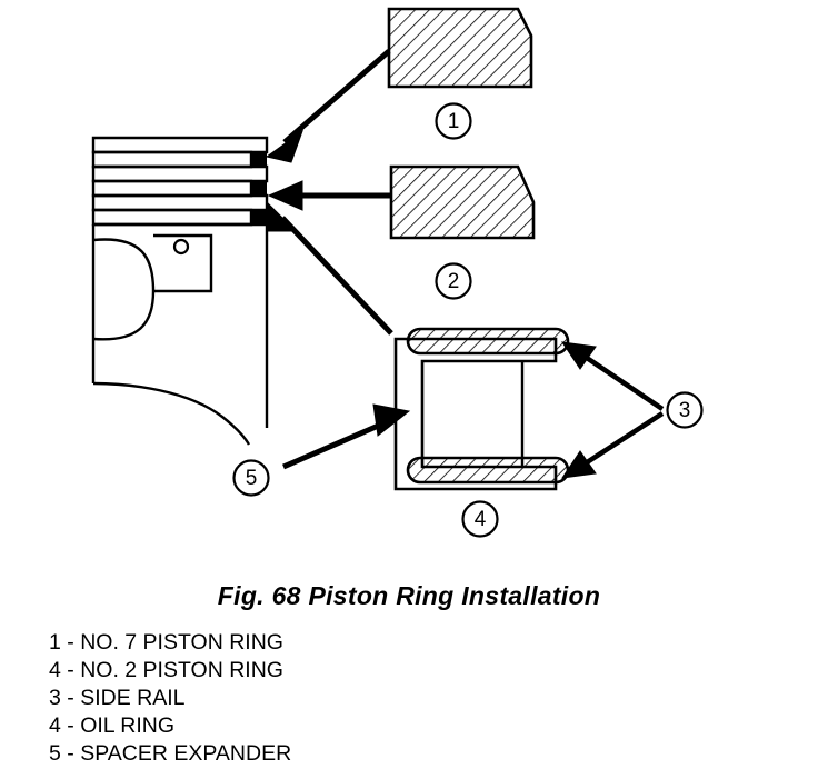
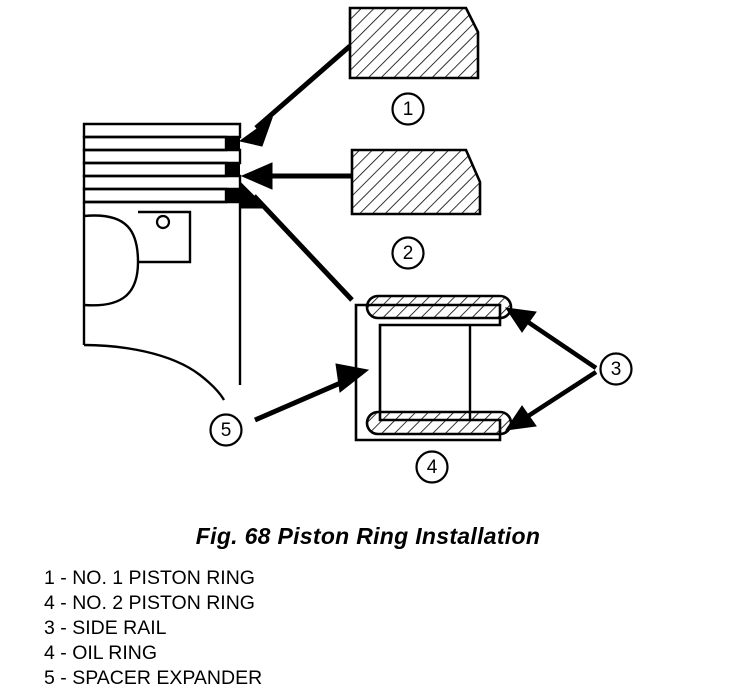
  1
  2
  3
  4
  5
  Fig. 68 Piston Ring Installation
- 1 - NO. 7 PISTON RING
+ 1 - NO. 1 PISTON RING
  4 - NO. 2 PISTON RING
  3 - SIDE RAIL
  4 - OIL RING
  5 - SPACER EXPANDER
